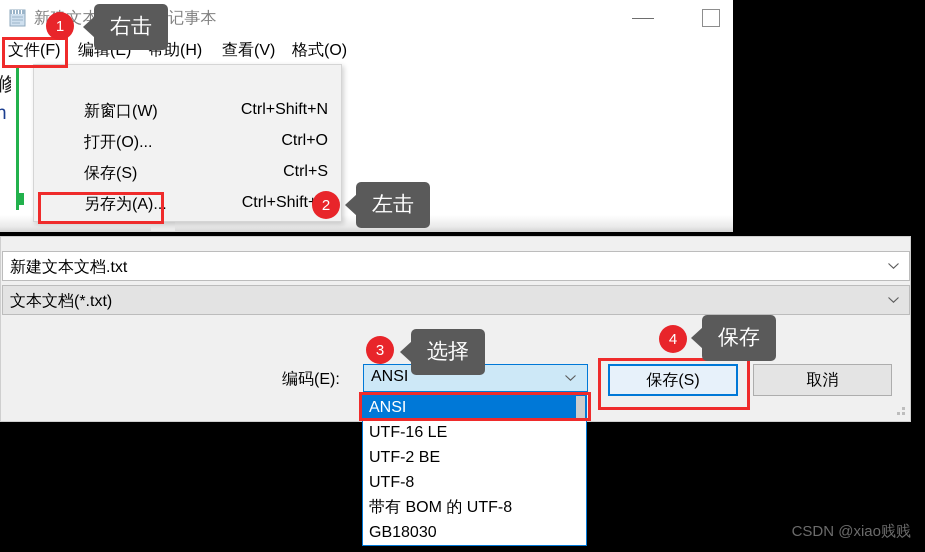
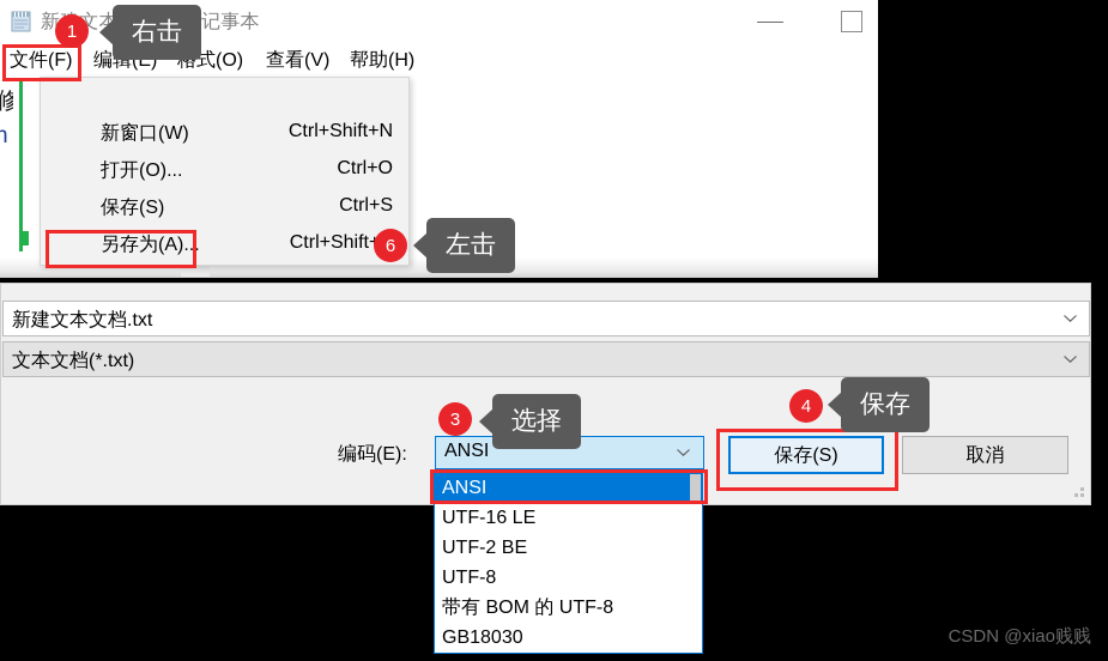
  文件(F)
  编辑(E)
- 帮助(H)
+ 格式(O)
  查看(V)
- 格式(O)
+ 帮助(H)
  修
  h
  新窗口(W)
  Ctrl+Shift+N
  打开(O)...
  Ctrl+O
  保存(S)
  Ctrl+S
  另存为(A)...
  Ctrl+Shift
  新建文本文档.txt
  文本文档(*.txt)
  编码(E):
  ANSI
  保存(S)
  取消
  ANSI
  UTF-16 LE
  UTF-2 BE
  UTF-8
  带有 BOM 的 UTF-8
  GB18030
  右击
  左击
  选择
  保存
  1
- 2
+ 6
  3
  4
  CSDN @xiao贱贱
